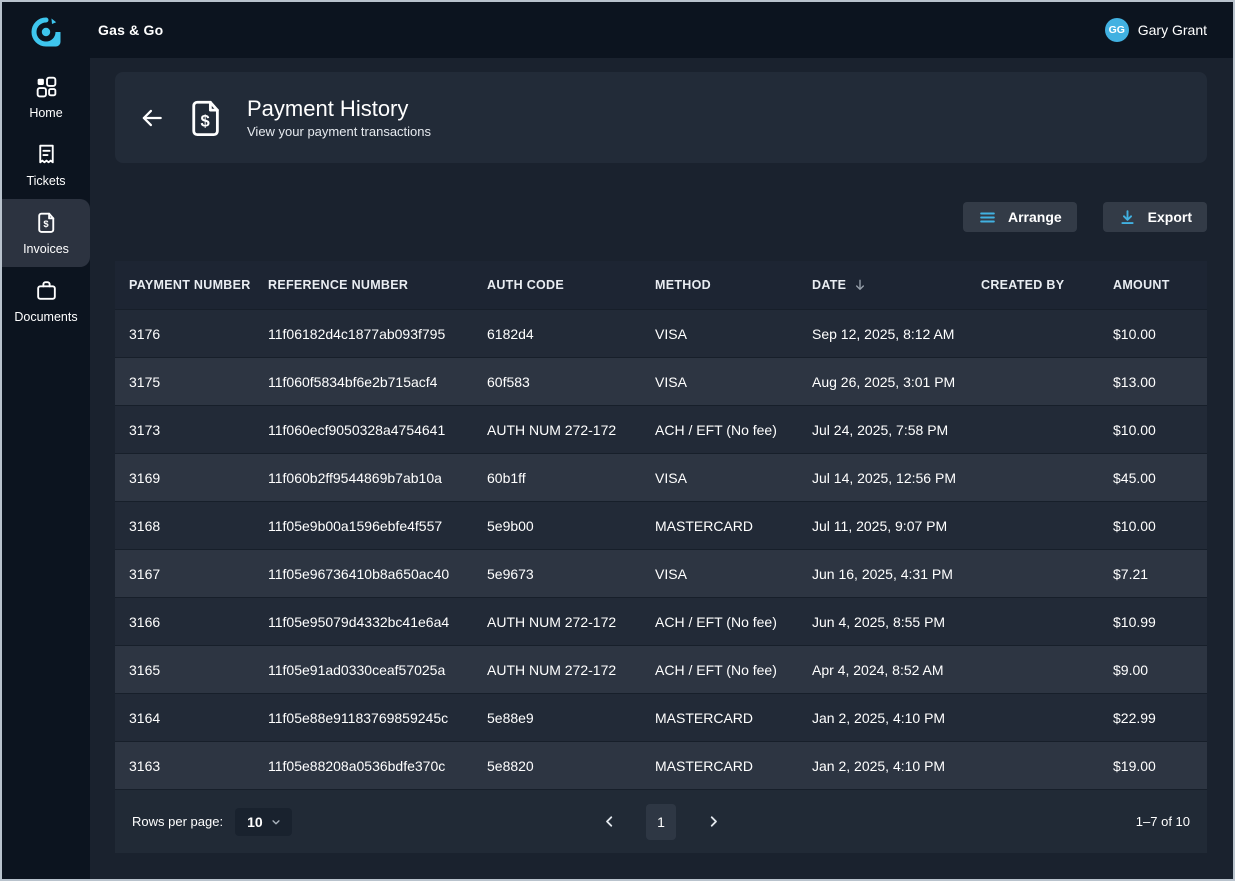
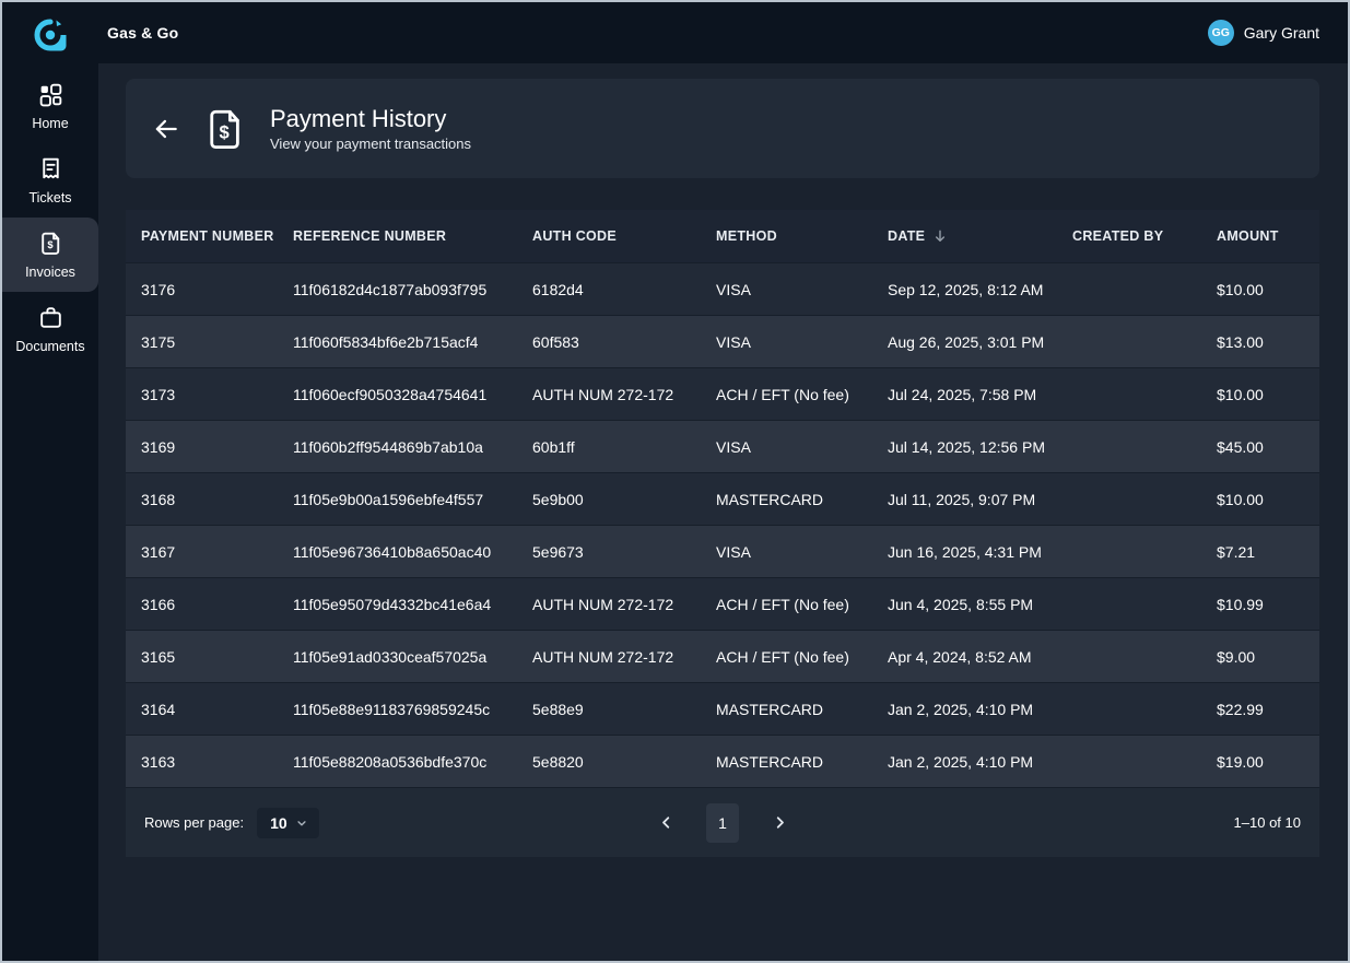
  Home
  Tickets
  $
  Invoices
  Documents
  Gas & Go
  GG
  Gary Grant
  $
  Payment History
  View your payment transactions
- Arrange
- Export
  PAYMENT NUMBER
  REFERENCE NUMBER
  AUTH CODE
  METHOD
  DATE
  CREATED BY
  AMOUNT
  3176
  11f06182d4c1877ab093f795
  6182d4
  VISA
  Sep 12, 2025, 8:12 AM
  $10.00
  3175
  11f060f5834bf6e2b715acf4
  60f583
  VISA
  Aug 26, 2025, 3:01 PM
  $13.00
  3173
  11f060ecf9050328a4754641
  AUTH NUM 272-172
  ACH / EFT (No fee)
  Jul 24, 2025, 7:58 PM
  $10.00
  3169
  11f060b2ff9544869b7ab10a
  60b1ff
  VISA
  Jul 14, 2025, 12:56 PM
  $45.00
  3168
  11f05e9b00a1596ebfe4f557
  5e9b00
  MASTERCARD
  Jul 11, 2025, 9:07 PM
  $10.00
  3167
  11f05e96736410b8a650ac40
  5e9673
  VISA
  Jun 16, 2025, 4:31 PM
  $7.21
  3166
  11f05e95079d4332bc41e6a4
  AUTH NUM 272-172
  ACH / EFT (No fee)
  Jun 4, 2025, 8:55 PM
  $10.99
  3165
  11f05e91ad0330ceaf57025a
  AUTH NUM 272-172
  ACH / EFT (No fee)
  Apr 4, 2024, 8:52 AM
  $9.00
  3164
  11f05e88e91183769859245c
  5e88e9
  MASTERCARD
  Jan 2, 2025, 4:10 PM
  $22.99
  3163
  11f05e88208a0536bdfe370c
  5e8820
  MASTERCARD
  Jan 2, 2025, 4:10 PM
  $19.00
  Rows per page:
  10
  1
- 1–7 of 10
+ 1–10 of 10
